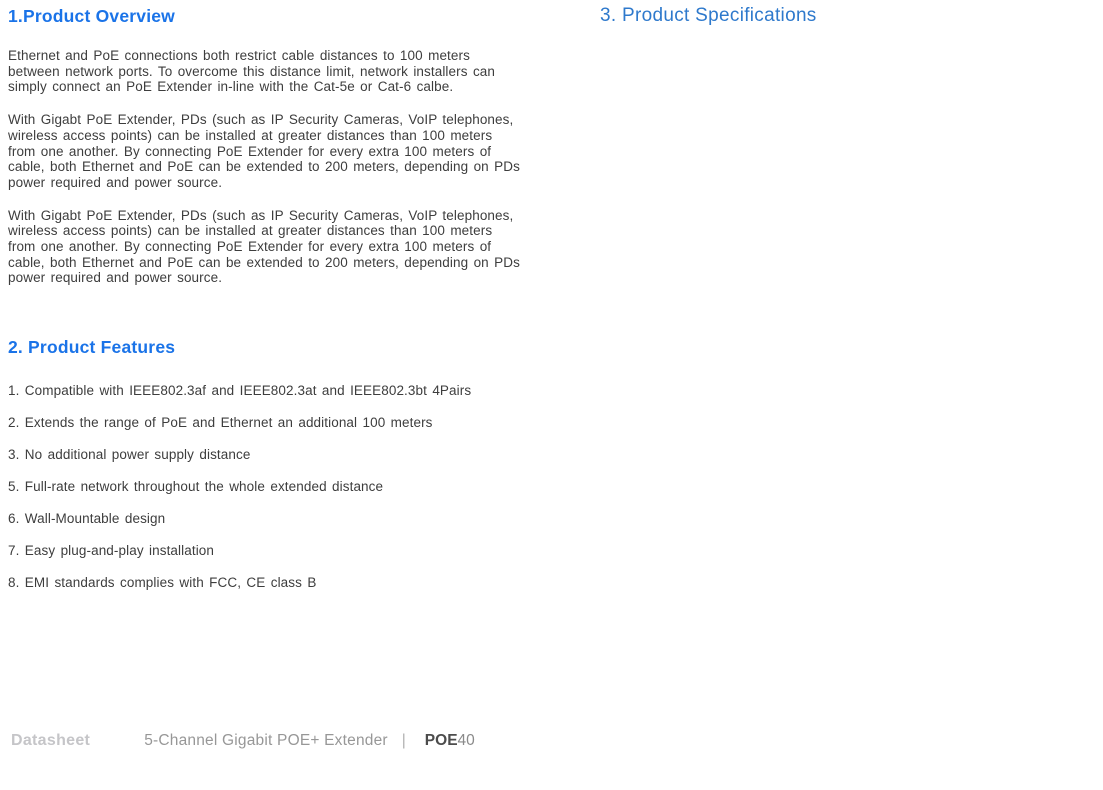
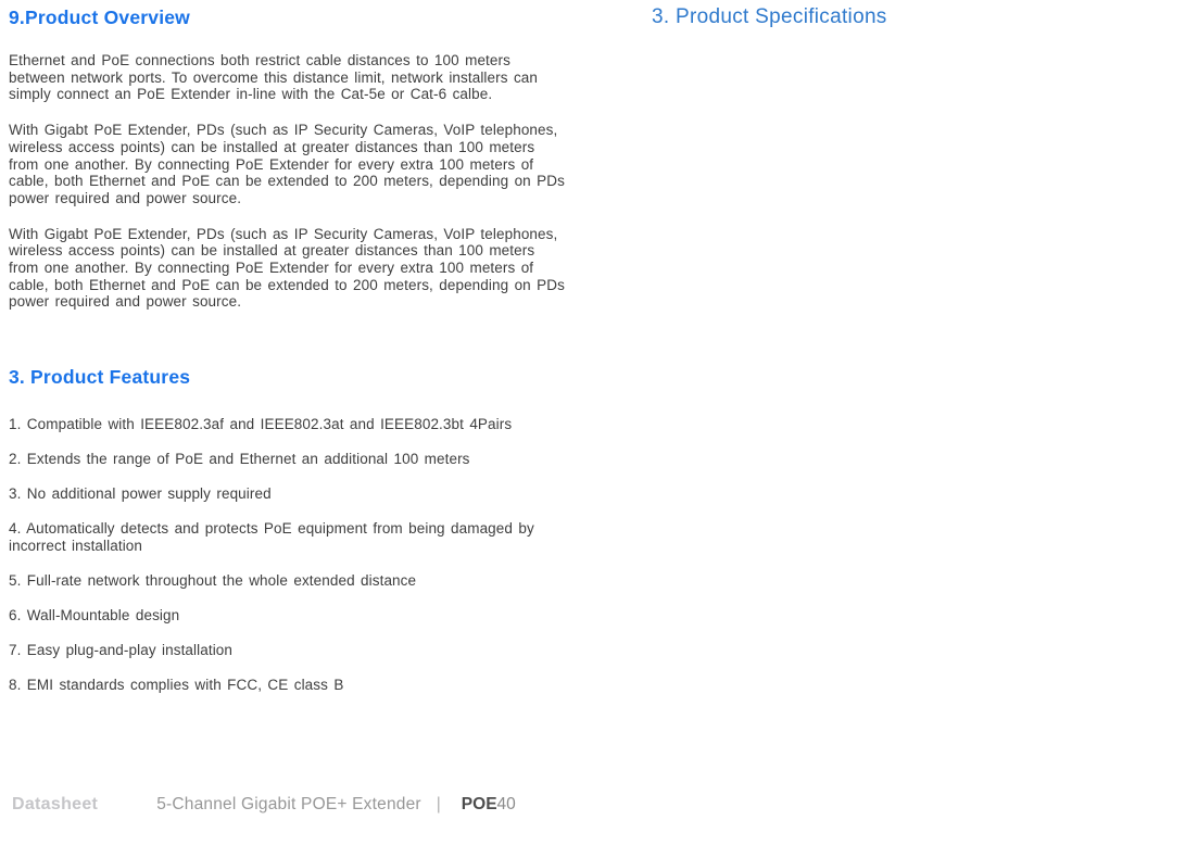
- 1.Product Overview
+ 9.Product Overview
  Ethernet and PoE connections both restrict cable distances to 100 meters between network ports. To overcome this distance limit, network installers can simply connect an PoE Extender in-line with the Cat-5e or Cat-6 calbe.
  With Gigabt PoE Extender, PDs (such as IP Security Cameras, VoIP telephones, wireless access points) can be installed at greater distances than 100 meters from one another. By connecting PoE Extender for every extra 100 meters of cable, both Ethernet and PoE can be extended to 200 meters, depending on PDs power required and power source.
  With Gigabt PoE Extender, PDs (such as IP Security Cameras, VoIP telephones, wireless access points) can be installed at greater distances than 100 meters from one another. By connecting PoE Extender for every extra 100 meters of cable, both Ethernet and PoE can be extended to 200 meters, depending on PDs power required and power source.
- 2. Product Features
+ 3. Product Features
  1. Compatible with IEEE802.3af and IEEE802.3at and IEEE802.3bt 4Pairs
  2. Extends the range of PoE and Ethernet an additional 100 meters
- 3. No additional power supply distance
+ 3. No additional power supply required
+ 4. Automatically detects and protects PoE equipment from being damaged by incorrect installation
  5. Full-rate network throughout the whole extended distance
  6. Wall-Mountable design
  7. Easy plug-and-play installation
  8. EMI standards complies with FCC, CE class B
  3. Product Specifications
  Datasheet
  5-Channel Gigabit POE+ Extender
  |
  POE40
